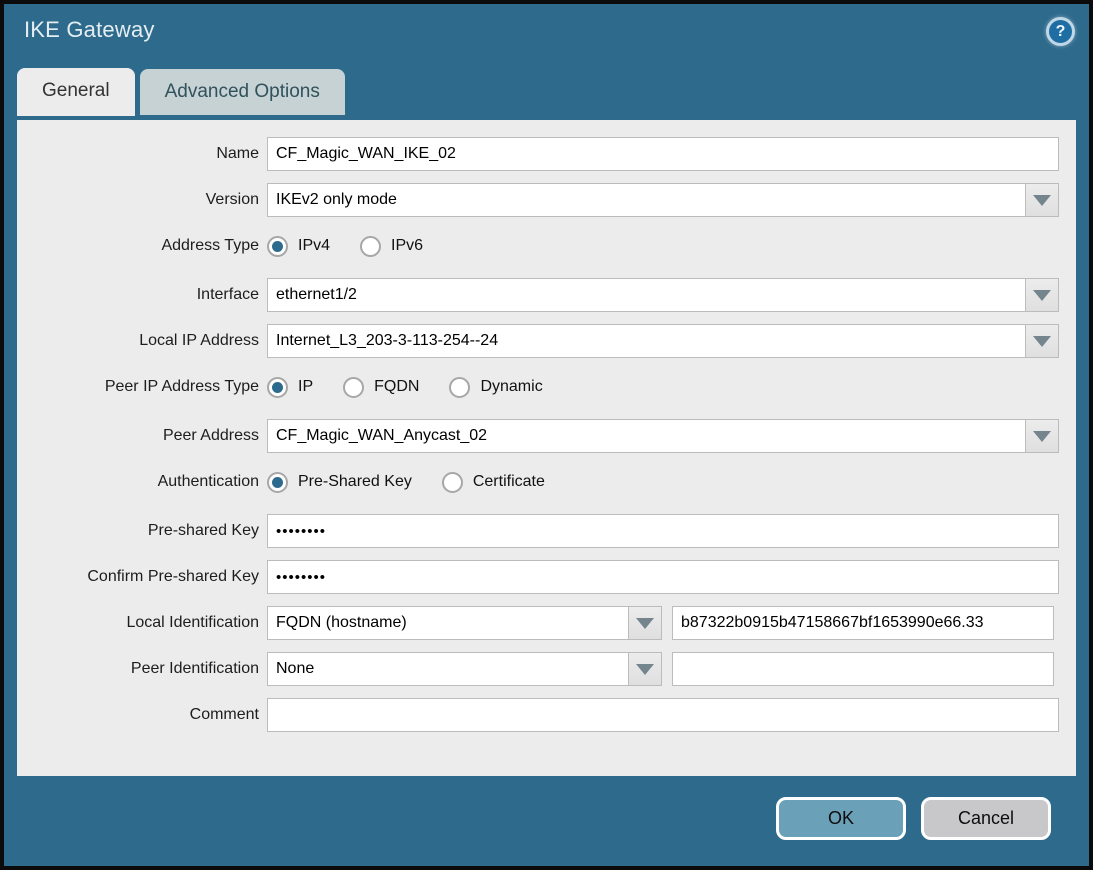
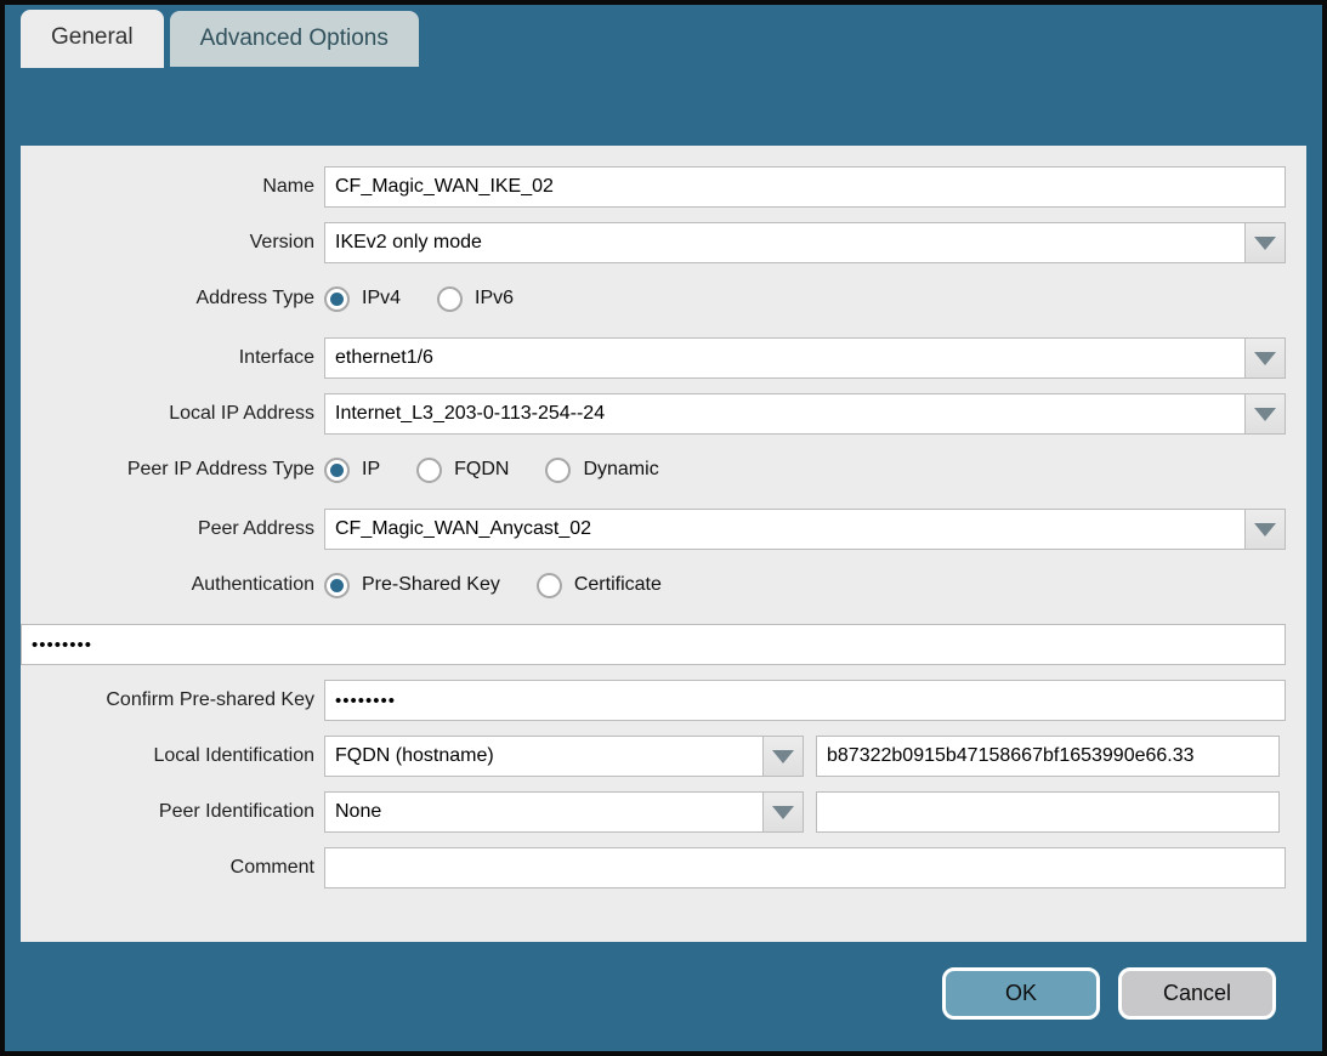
- IKE Gateway
- ?
  General
  Advanced Options
  Name
  CF_Magic_WAN_IKE_02
  Version
  IKEv2 only mode
  Address Type
  IPv4
  IPv6
  Interface
- ethernet1/2
+ ethernet1/6
  Local IP Address
- Internet_L3_203-3-113-254--24
+ Internet_L3_203-0-113-254--24
  Peer IP Address Type
  IP
  FQDN
  Dynamic
  Peer Address
  CF_Magic_WAN_Anycast_02
  Authentication
  Pre-Shared Key
  Certificate
- Pre-shared Key
  ••••••••
  Confirm Pre-shared Key
  ••••••••
  Local Identification
  FQDN (hostname)
  b87322b0915b47158667bf1653990e66.33
  Peer Identification
  None
  Comment
  OK
  Cancel
